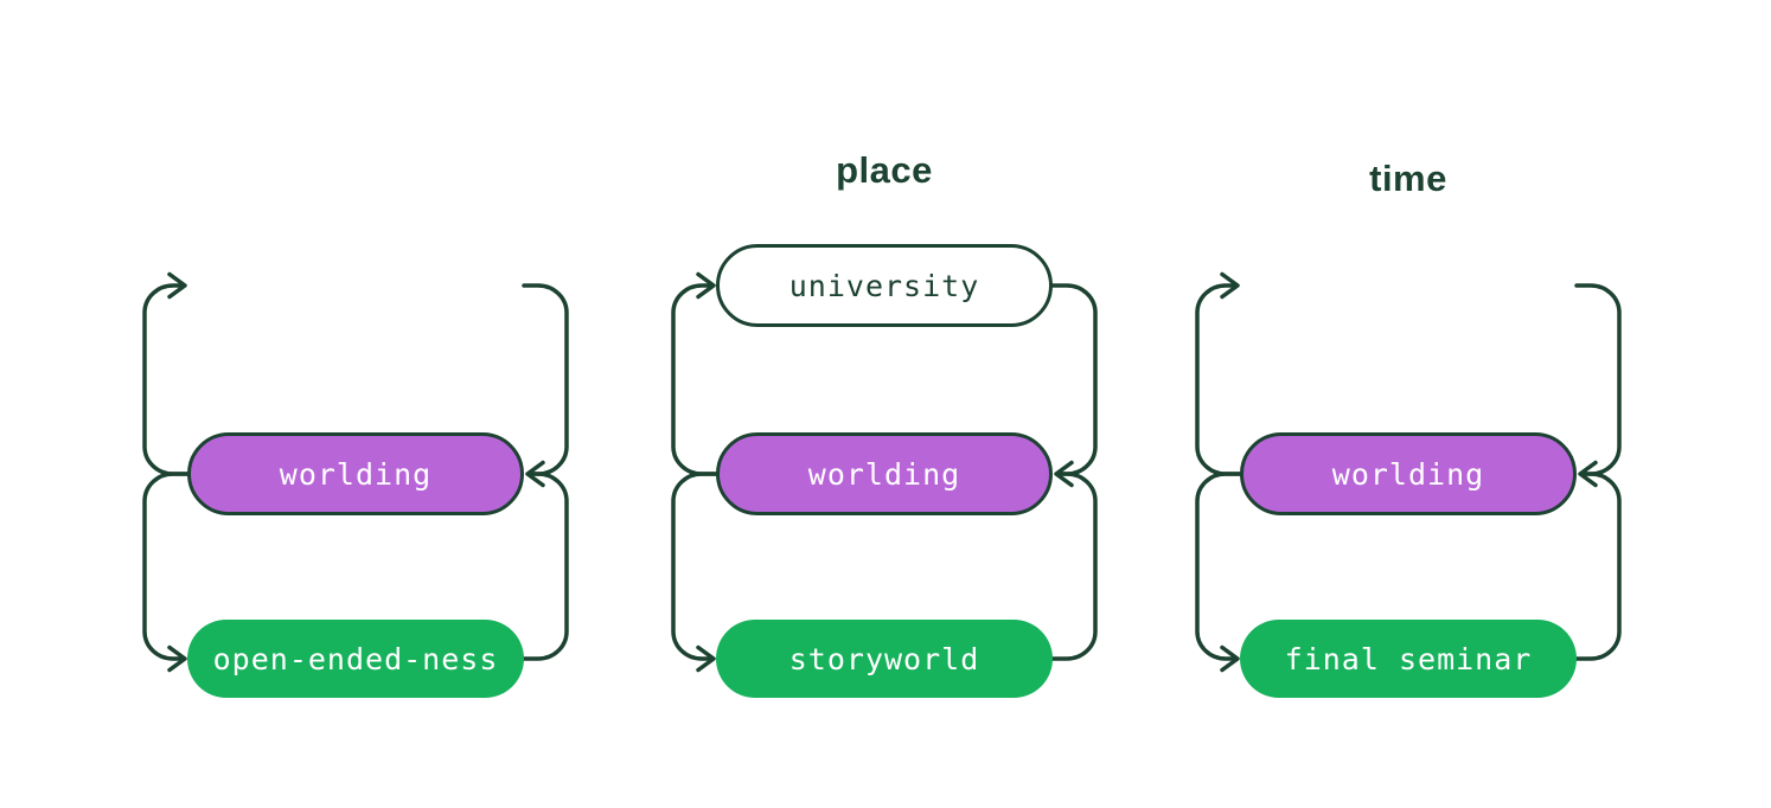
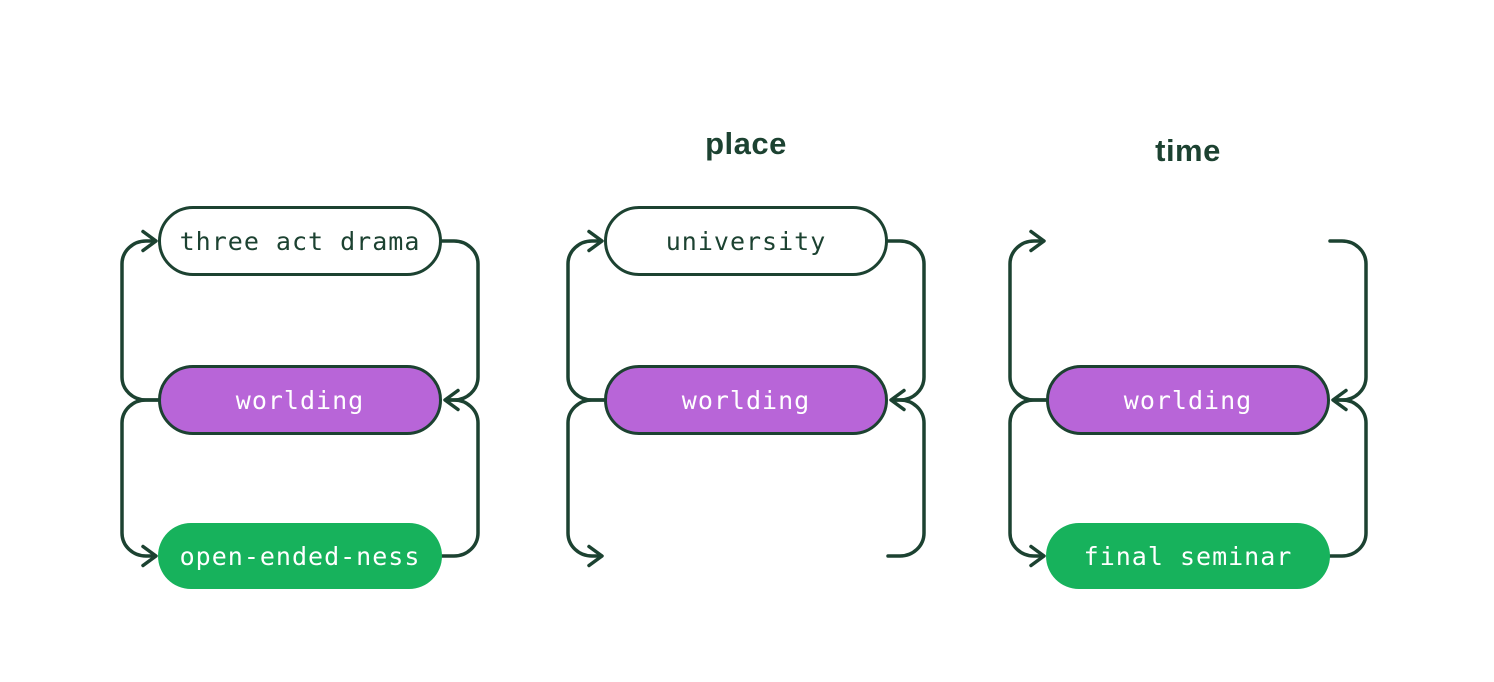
+ three act drama
  worlding
  open-ended-ness
  place
  university
  worlding
- storyworld
  time
  worlding
  final seminar
